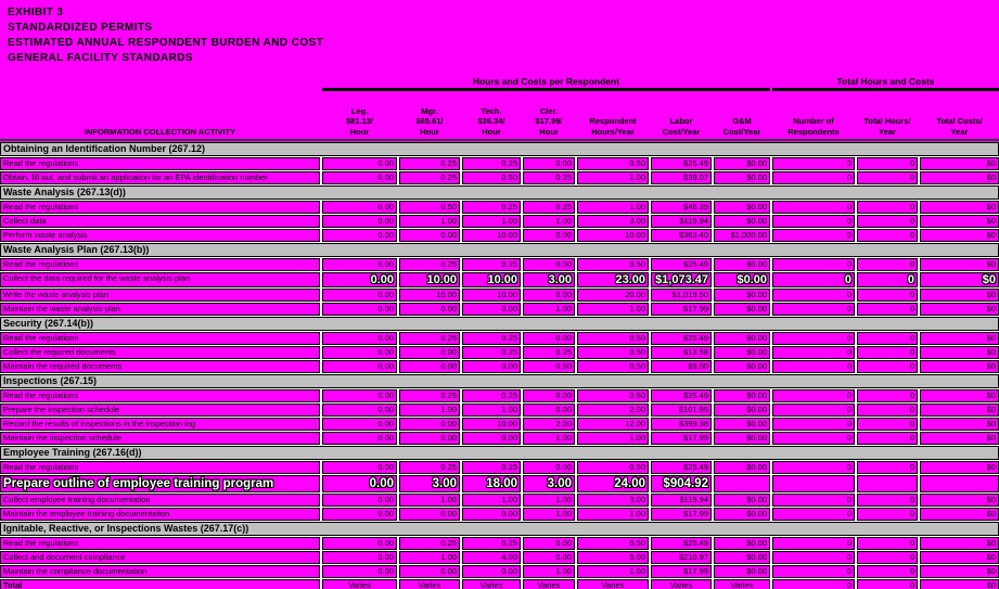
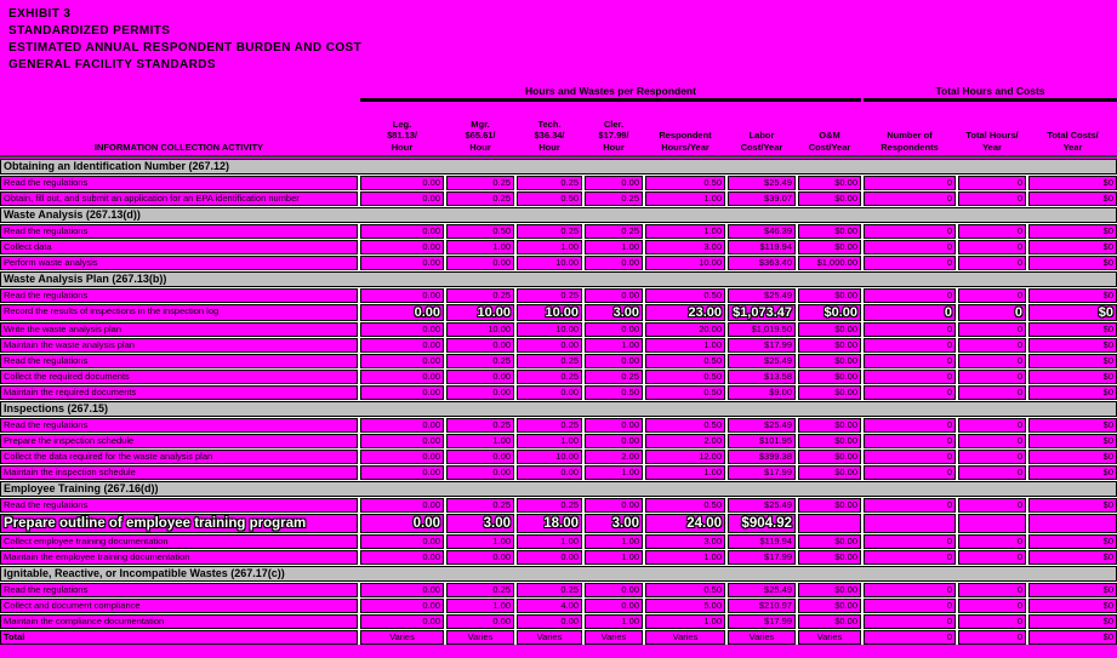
  EXHIBIT 3
  STANDARDIZED PERMITS
  ESTIMATED ANNUAL RESPONDENT BURDEN AND COST
  GENERAL FACILITY STANDARDS
- Hours and Costs per Respondent
+ Hours and Wastes per Respondent
  Total Hours and Costs
  INFORMATION COLLECTION ACTIVITY
  Leg.
  $81.13/
  Hour
  Mgr.
  $65.61/
  Hour
  Tech.
  $36.34/
  Hour
  Cler.
  $17.99/
  Hour
  Respondent
  Hours/Year
  Labor
  Cost/Year
  O&M
  Cost/Year
  Number of
  Respondents
  Total Hours/
  Year
  Total Costs/
  Year
  Obtaining an Identification Number (267.12)
  Read the regulations
  0.00
  0.25
  0.25
  0.00
  0.50
  $25.49
  $0.00
  0
  0
  $0
  Obtain, fill out, and submit an application for an EPA identification number
  0.00
  0.25
  0.50
  0.25
  1.00
  $39.07
  $0.00
  0
  0
  $0
  Waste Analysis (267.13(d))
  Read the regulations
  0.00
  0.50
  0.25
  0.25
  1.00
  $46.39
  $0.00
  0
  0
  $0
  Collect data
  0.00
  1.00
  1.00
  1.00
  3.00
  $119.94
  $0.00
  0
  0
  $0
  Perform waste analysis
  0.00
  0.00
  10.00
  0.00
  10.00
  $363.40
  $1,000.00
  0
  0
  $0
  Waste Analysis Plan (267.13(b))
  Read the regulations
  0.00
  0.25
  0.25
  0.00
  0.50
  $25.49
  $0.00
  0
  0
  $0
- Collect the data required for the waste analysis plan
+ Record the results of inspections in the inspection log
  0.00
  10.00
  10.00
  3.00
  23.00
  $1,073.47
  $0.00
  0
  0
  $0
  Write the waste analysis plan
  0.00
  10.00
  10.00
  0.00
  20.00
  $1,019.50
  $0.00
  0
  0
  $0
  Maintain the waste analysis plan
  0.00
  0.00
  0.00
  1.00
  1.00
  $17.99
  $0.00
  0
  0
  $0
- Security (267.14(b))
  Read the regulations
  0.00
  0.25
  0.25
  0.00
  0.50
  $25.49
  $0.00
  0
  0
  $0
  Collect the required documents
  0.00
  0.00
  0.25
  0.25
  0.50
  $13.58
  $0.00
  0
  0
  $0
  Maintain the required documents
  0.00
  0.00
  0.00
  0.50
  0.50
  $9.00
  $0.00
  0
  0
  $0
  Inspections (267.15)
  Read the regulations
  0.00
  0.25
  0.25
  0.00
  0.50
  $25.49
  $0.00
  0
  0
  $0
  Prepare the inspection schedule
  0.00
  1.00
  1.00
  0.00
  2.00
  $101.95
  $0.00
  0
  0
  $0
- Record the results of inspections in the inspection log
+ Collect the data required for the waste analysis plan
  0.00
  0.00
  10.00
  2.00
  12.00
  $399.38
  $0.00
  0
  0
  $0
  Maintain the inspection schedule
  0.00
  0.00
  0.00
  1.00
  1.00
  $17.99
  $0.00
  0
  0
  $0
  Employee Training (267.16(d))
  Read the regulations
  0.00
  0.25
  0.25
  0.00
  0.50
  $25.49
  $0.00
  0
  0
  $0
  Prepare outline of employee training program
  0.00
  3.00
  18.00
  3.00
  24.00
  $904.92
  Collect employee training documentation
  0.00
  1.00
  1.00
  1.00
  3.00
  $119.94
  $0.00
  0
  0
  $0
  Maintain the employee training documentation
  0.00
  0.00
  0.00
  1.00
  1.00
  $17.99
  $0.00
  0
  0
  $0
- Ignitable, Reactive, or Inspections Wastes (267.17(c))
+ Ignitable, Reactive, or Incompatible Wastes (267.17(c))
  Read the regulations
  0.00
  0.25
  0.25
  0.00
  0.50
  $25.49
  $0.00
  0
  0
  $0
  Collect and document compliance
  0.00
  1.00
  4.00
  0.00
  5.00
  $210.97
  $0.00
  0
  0
  $0
  Maintain the compliance documentation
  0.00
  0.00
  0.00
  1.00
  1.00
  $17.99
  $0.00
  0
  0
  $0
  Total
  Varies
  Varies
  Varies
  Varies
  Varies
  Varies
  Varies
  0
  0
  $0
